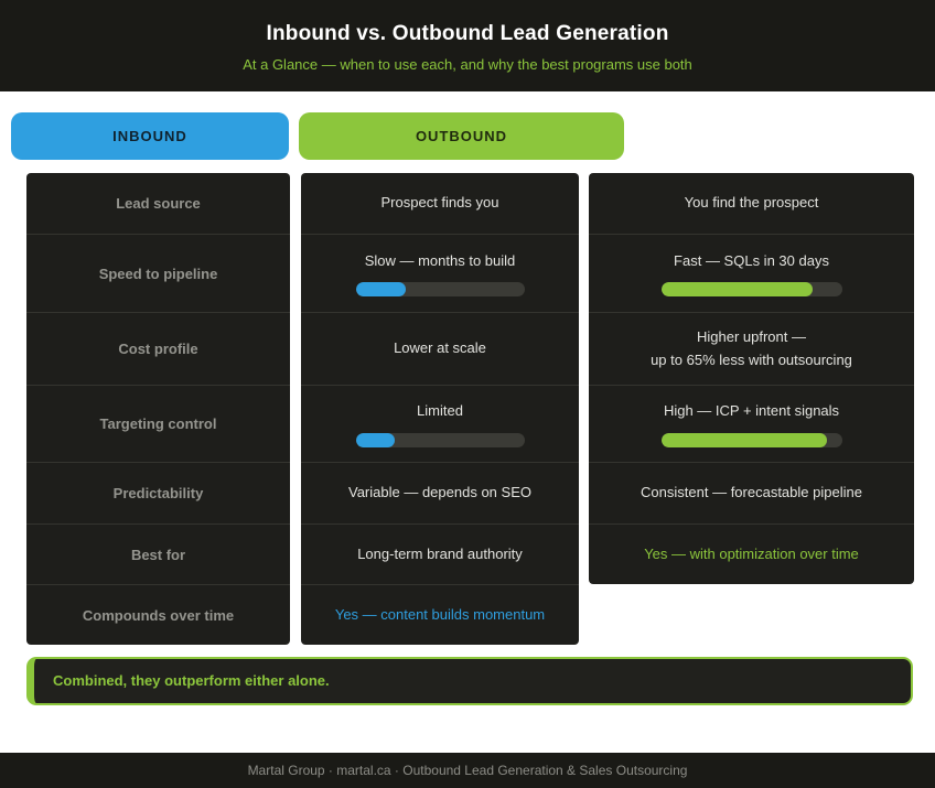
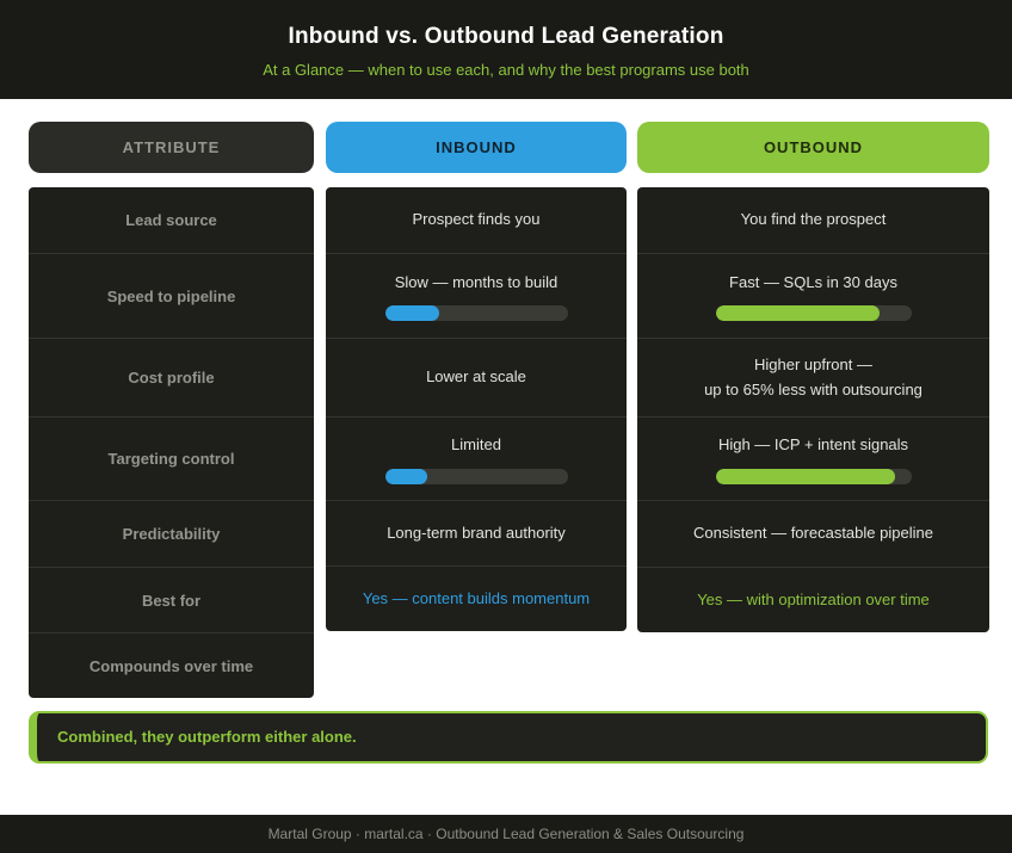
  Inbound vs. Outbound Lead Generation
  At a Glance — when to use each, and why the best programs use both
+ ATTRIBUTE
  INBOUND
  OUTBOUND
  Lead source
  Speed to pipeline
  Cost profile
  Targeting control
  Predictability
  Best for
  Compounds over time
  Prospect finds you
  Slow — months to build
  Lower at scale
  Limited
- Variable — depends on SEO
  Long-term brand authority
  Yes — content builds momentum
  You find the prospect
  Fast — SQLs in 30 days
  Higher upfront —
  up to 65% less with outsourcing
  High — ICP + intent signals
  Consistent — forecastable pipeline
  Yes — with optimization over time
  Combined, they outperform either alone.
  Martal Group · martal.ca · Outbound Lead Generation & Sales Outsourcing
